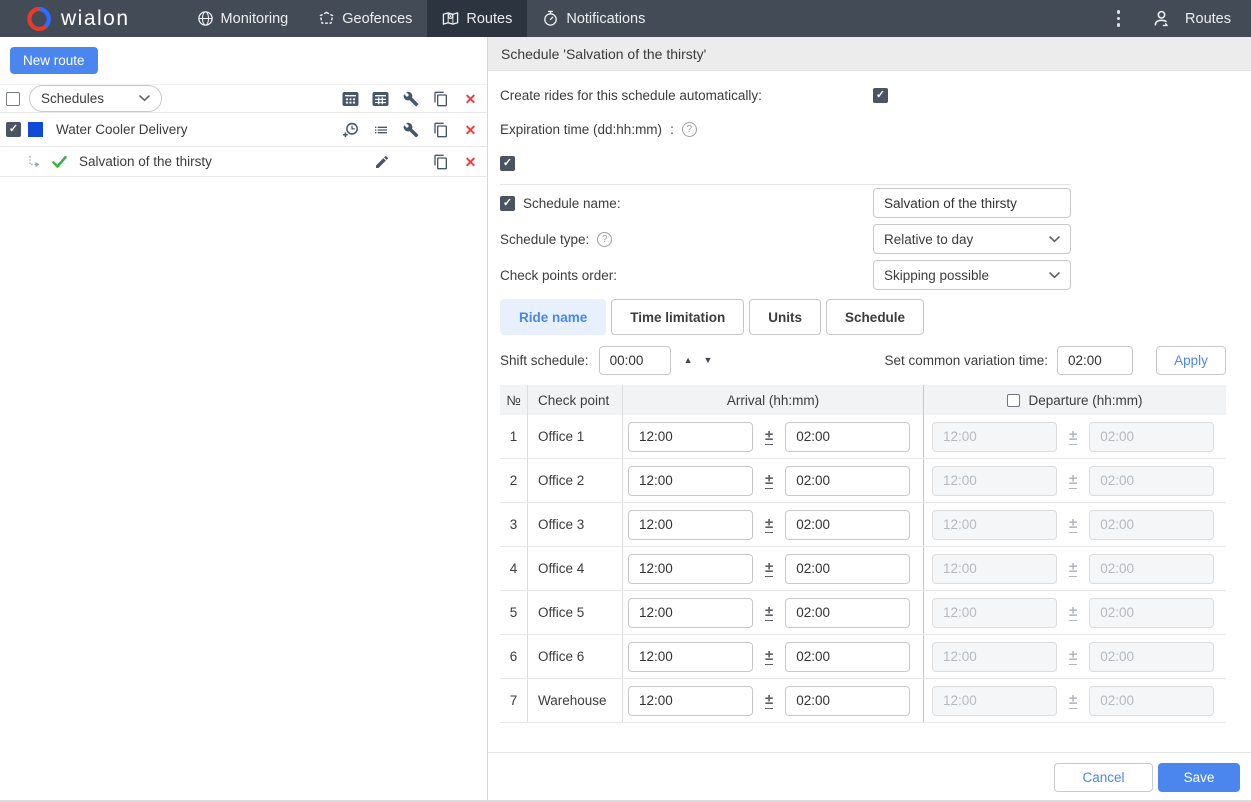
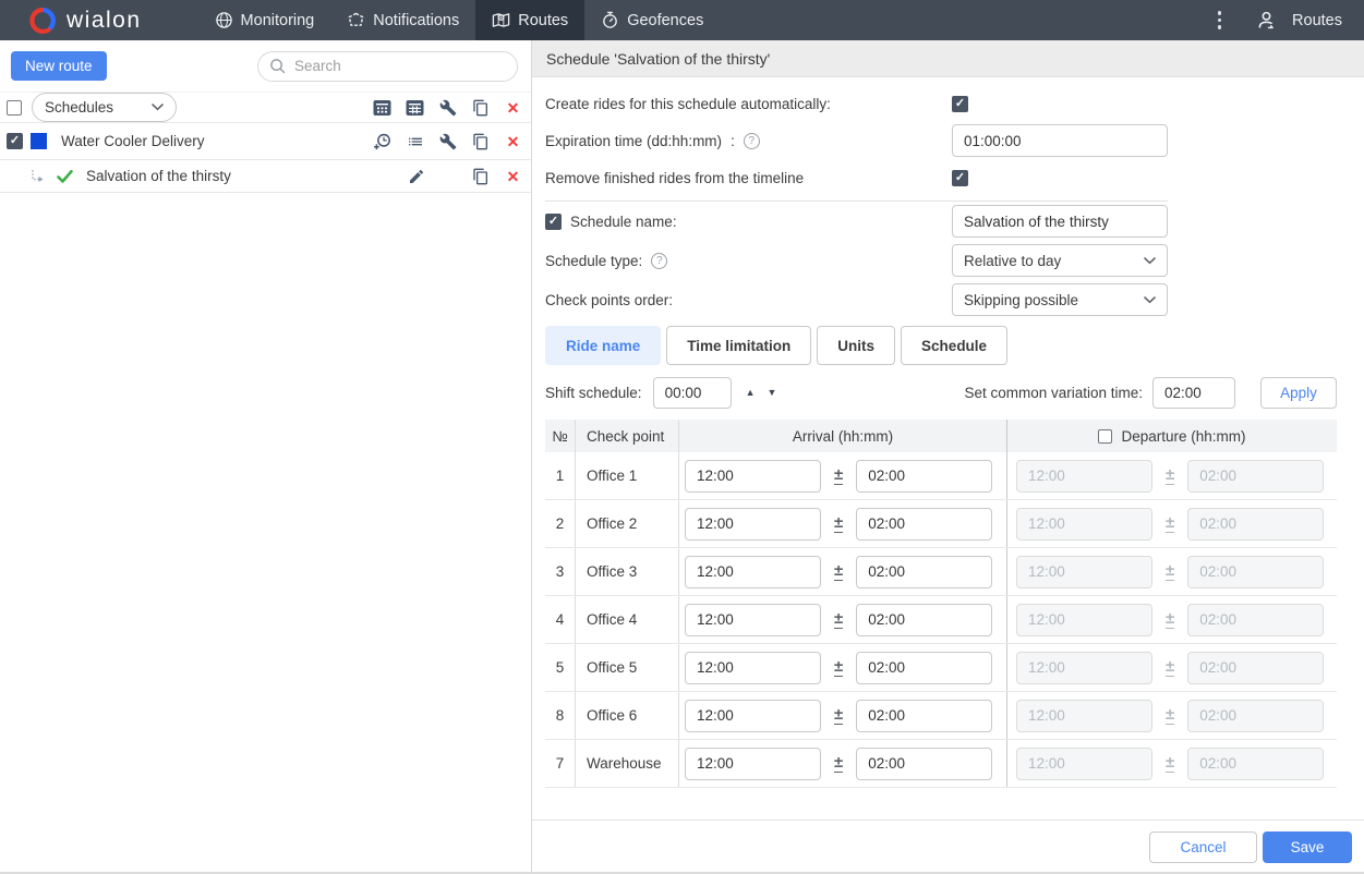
  wialon
  Monitoring
- Geofences
+ Notifications
  Routes
- Notifications
+ Geofences
  Routes
  New route
+ Search
  Schedules
  ✕
  ✓
  Water Cooler Delivery
  ✕
  Salvation of the thirsty
  ✕
  Schedule 'Salvation of the thirsty'
  Create rides for this schedule automatically:
  ✓
  Expiration time (dd:hh:mm)
  :
  ?
+ 01:00:00
+ Remove finished rides from the timeline
  ✓
  ✓
  Schedule name:
  Salvation of the thirsty
  Schedule type:
  ?
  Relative to day
  Check points order:
  Skipping possible
  Ride name
  Time limitation
  Units
  Schedule
  Shift schedule:
  00:00
  ▲
  ▼
  Set common variation time:
  02:00
  Apply
  №
  Check point
  Arrival (hh:mm)
  Departure (hh:mm)
  1
  Office 1
  12:00
  ±
  02:00
  12:00
  ±
  02:00
  2
  Office 2
  12:00
  ±
  02:00
  12:00
  ±
  02:00
  3
  Office 3
  12:00
  ±
  02:00
  12:00
  ±
  02:00
  4
  Office 4
  12:00
  ±
  02:00
  12:00
  ±
  02:00
  5
  Office 5
  12:00
  ±
  02:00
  12:00
  ±
  02:00
- 6
+ 8
  Office 6
  12:00
  ±
  02:00
  12:00
  ±
  02:00
  7
  Warehouse
  12:00
  ±
  02:00
  12:00
  ±
  02:00
  Cancel
  Save
